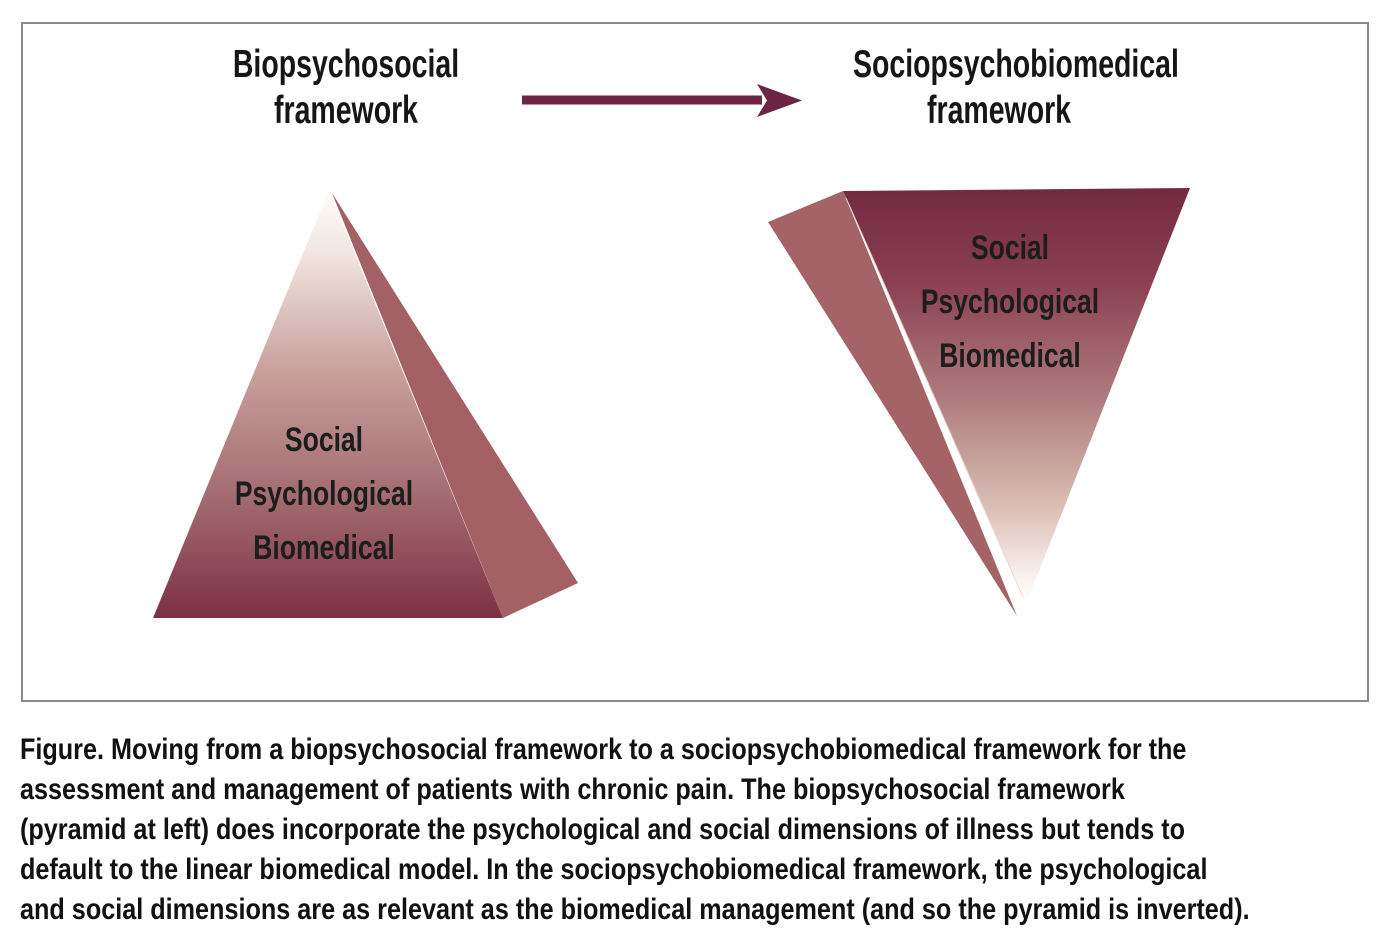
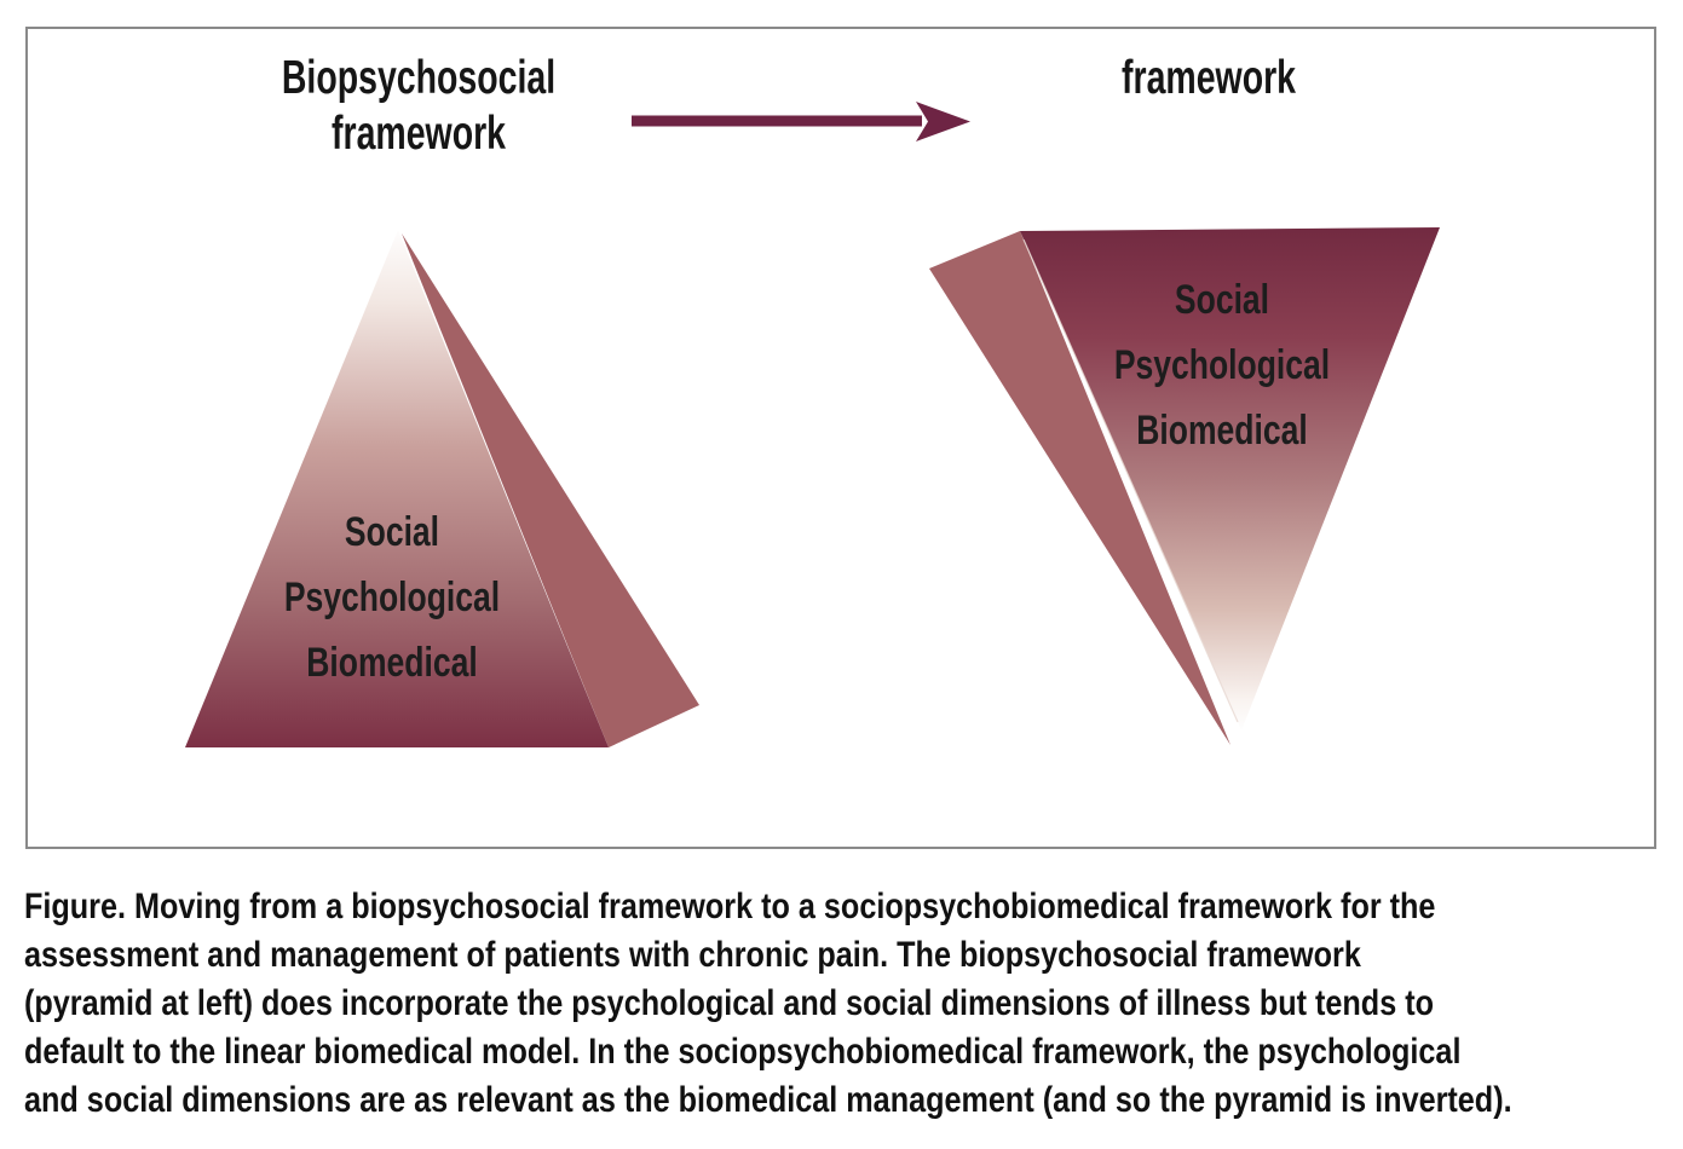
  Biopsychosocial
  framework
- Sociopsychobiomedical
  framework
  Social
  Psychological
  Biomedical
  Social
  Psychological
  Biomedical
  Figure. Moving from a biopsychosocial framework to a sociopsychobiomedical framework for the
  assessment and management of patients with chronic pain. The biopsychosocial framework
  (pyramid at left) does incorporate the psychological and social dimensions of illness but tends to
  default to the linear biomedical model. In the sociopsychobiomedical framework, the psychological
  and social dimensions are as relevant as the biomedical management (and so the pyramid is inverted).
